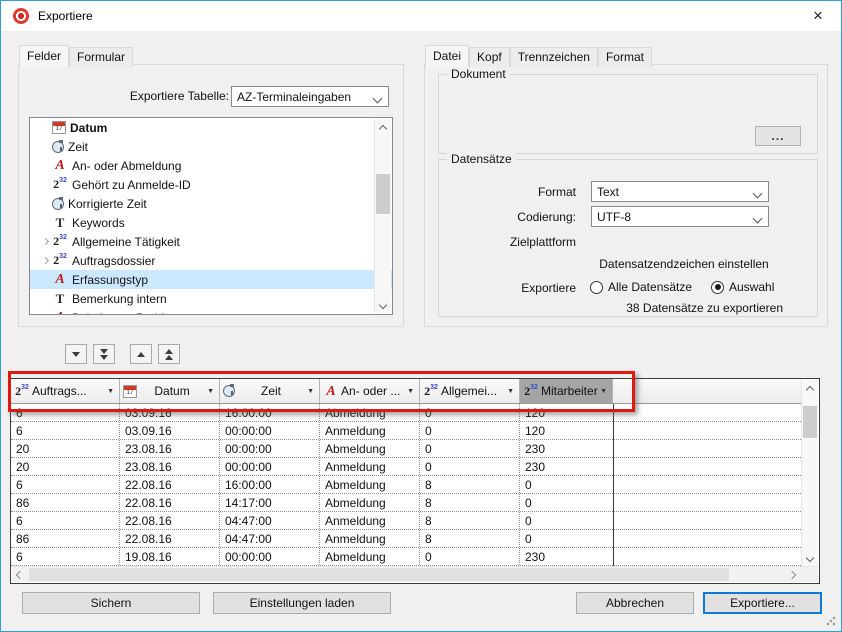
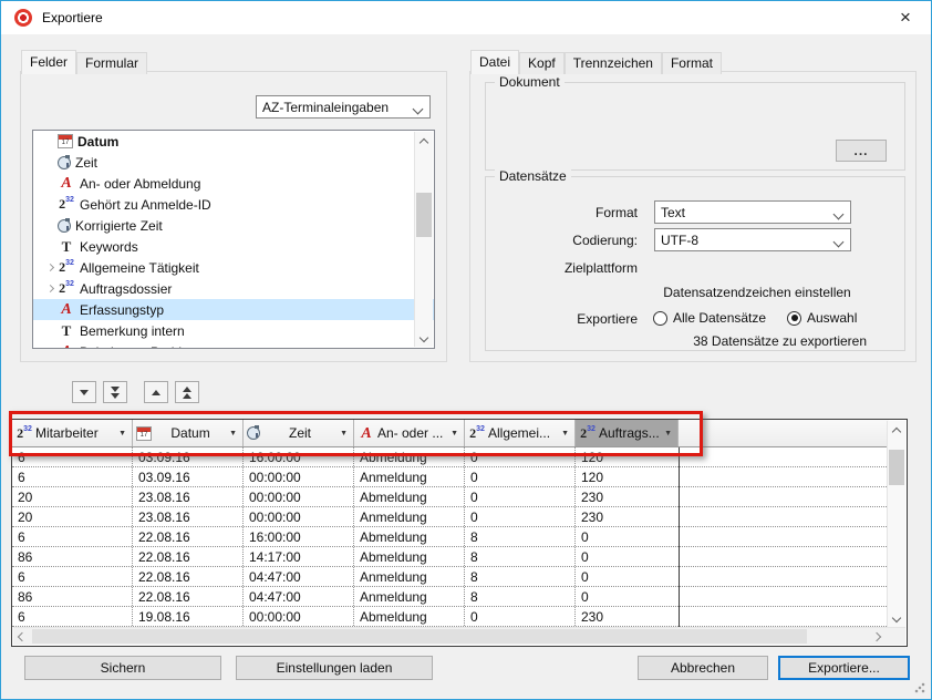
  Exportiere
  ×
  Felder
  Formular
- Exportiere Tabelle:
  AZ-Terminaleingaben
  Datum
  Zeit
  A
  An- oder Abmeldung
  2
  Gehört zu Anmelde-ID
  Korrigierte Zeit
  T
  Keywords
  2
  Allgemeine Tätigkeit
  2
  Auftragsdossier
  A
  Erfassungstyp
  T
  Bemerkung intern
  Datei
  Kopf
  Trennzeichen
  Format
  Dokument
  ...
  Datensätze
  Format
  Text
  Codierung:
  UTF-8
  Zielplattform
  Datensatzendzeichen einstellen
  Exportiere
  Alle Datensätze
  Auswahl
  38 Datensätze zu exportieren
  2
- Auftrags...
+ Mitarbeiter
  Datum
  Zeit
  A
  An- oder ...
  2
  Allgemei...
  2
- Mitarbeiter
+ Auftrags...
  6
  03.09.16
  16:00:00
  Abmeldung
  0
  120
  6
  03.09.16
  00:00:00
  Anmeldung
  0
  120
  20
  23.08.16
  00:00:00
  Abmeldung
  0
  230
  20
  23.08.16
  00:00:00
  Anmeldung
  0
  230
  6
  22.08.16
  16:00:00
  Abmeldung
  8
  0
  86
  22.08.16
  14:17:00
  Abmeldung
  8
  0
  6
  22.08.16
  04:47:00
  Anmeldung
  8
  0
  86
  22.08.16
  04:47:00
  Anmeldung
  8
  0
  6
  19.08.16
  00:00:00
  Abmeldung
  0
  230
  Sichern
  Einstellungen laden
  Abbrechen
  Exportiere...
